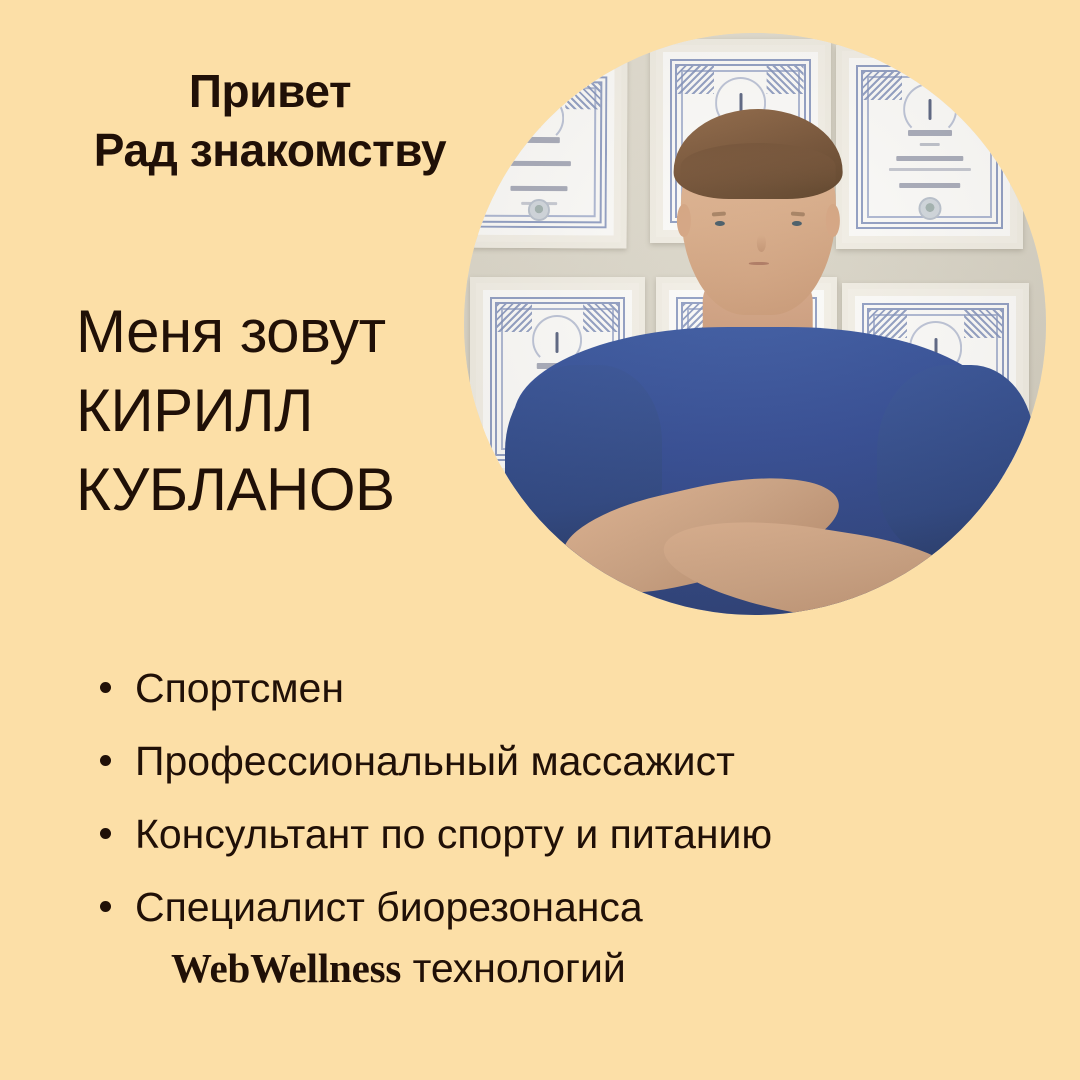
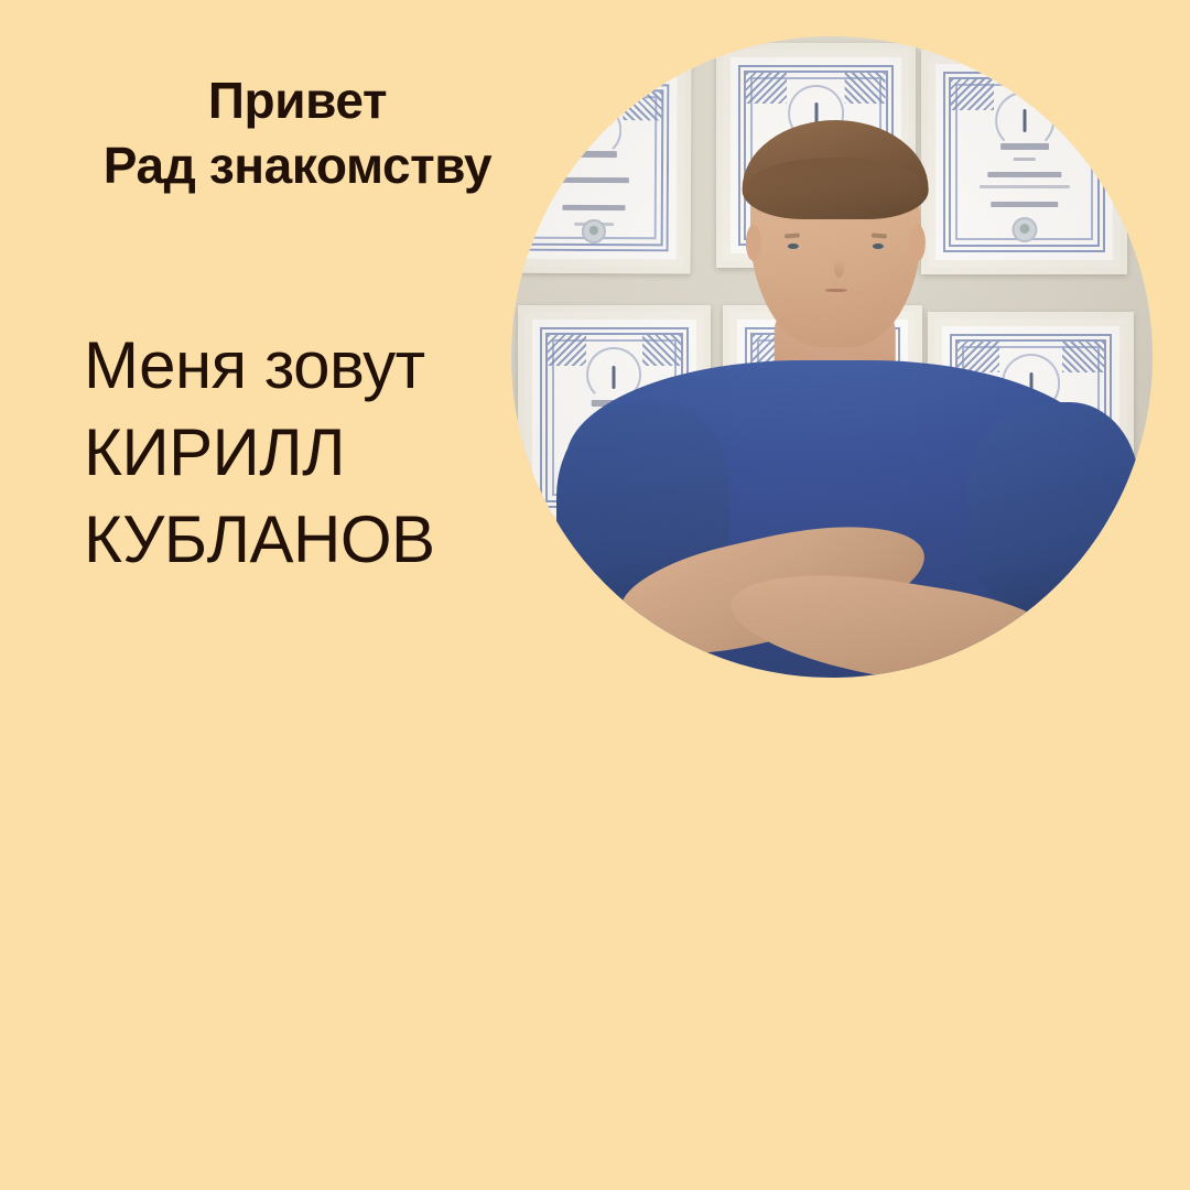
  Привет
  Рад знакомству
  Меня зовут
  КИРИЛЛ
  КУБЛАНОВ
- Спортсмен
- Профессиональный массажист
- Консультант по спорту и питанию
- Специалист биорезонанса
- WebWellness технологий
